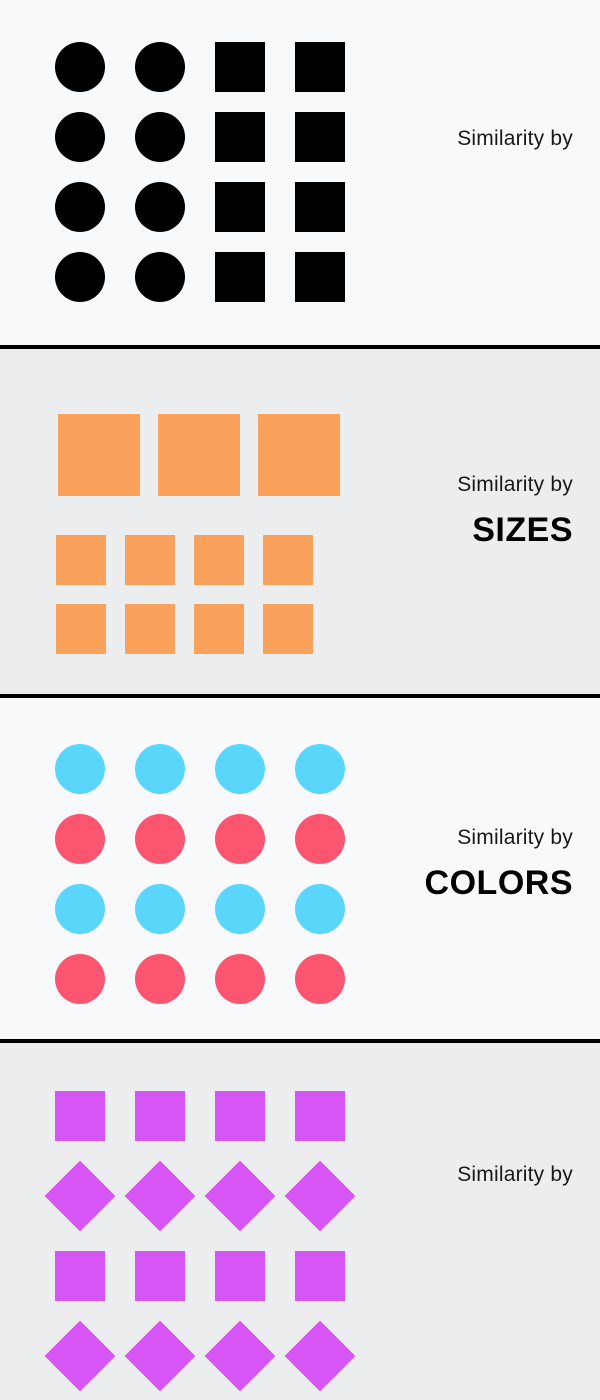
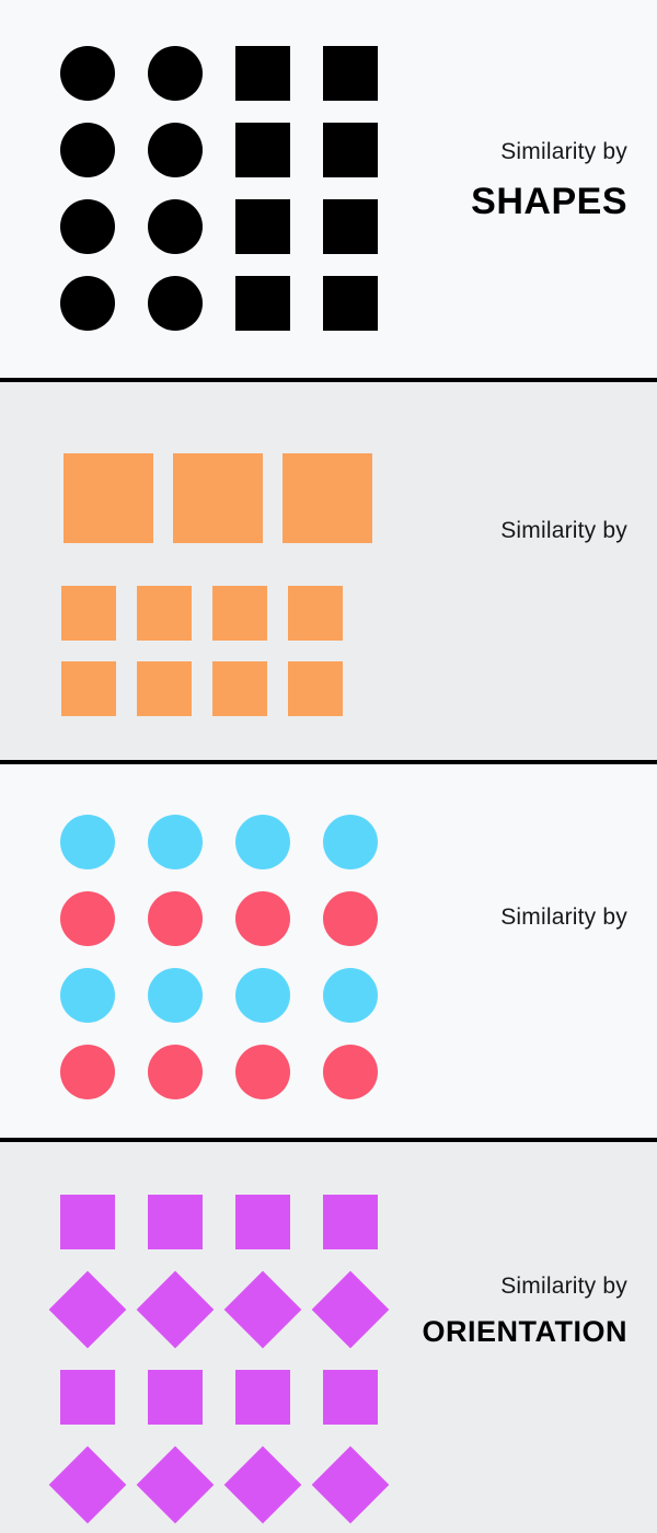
  Similarity by
+ SHAPES
  Similarity by
- SIZES
  Similarity by
- COLORS
  Similarity by
+ ORIENTATION
